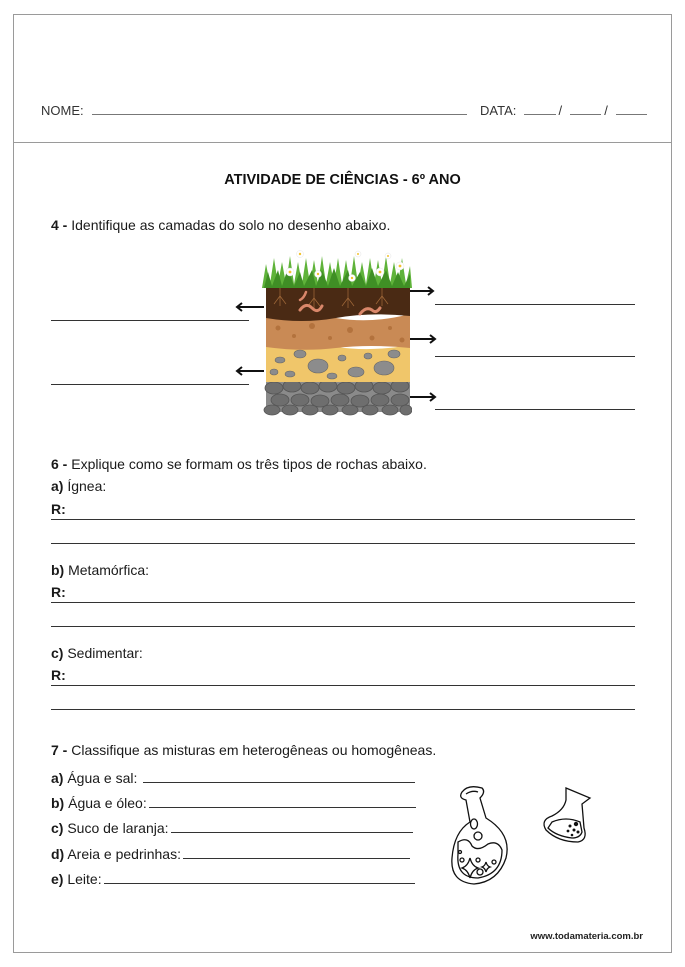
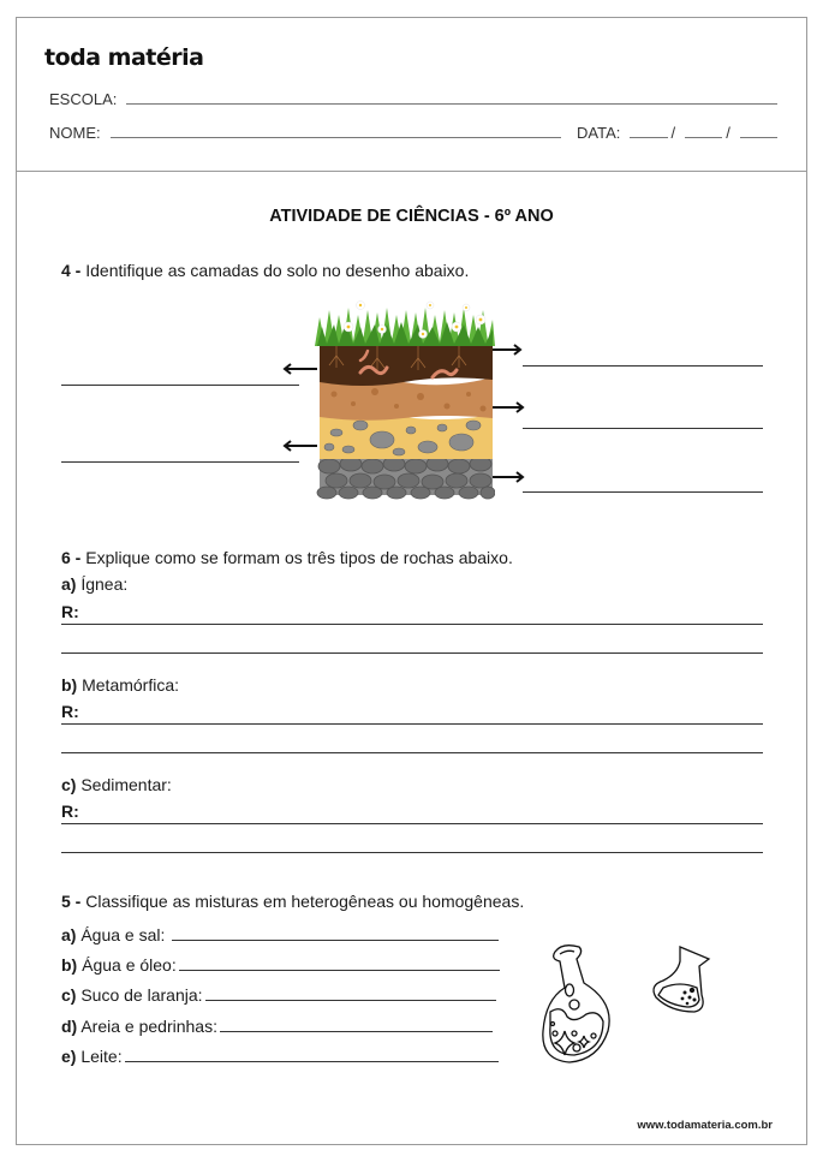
+ toda matéria
+ ESCOLA:
  NOME:
  DATA:
  /
  /
  ATIVIDADE DE CIÊNCIAS - 6º ANO
  4 - Identifique as camadas do solo no desenho abaixo.
  6 - Explique como se formam os três tipos de rochas abaixo.
  a) Ígnea:
  R:
  b) Metamórfica:
  R:
  c) Sedimentar:
  R:
- 7 - Classifique as misturas em heterogêneas ou homogêneas.
+ 5 - Classifique as misturas em heterogêneas ou homogêneas.
  a) Água e sal:
  b) Água e óleo:
  c) Suco de laranja:
  d) Areia e pedrinhas:
  e) Leite:
  www.todamateria.com.br
